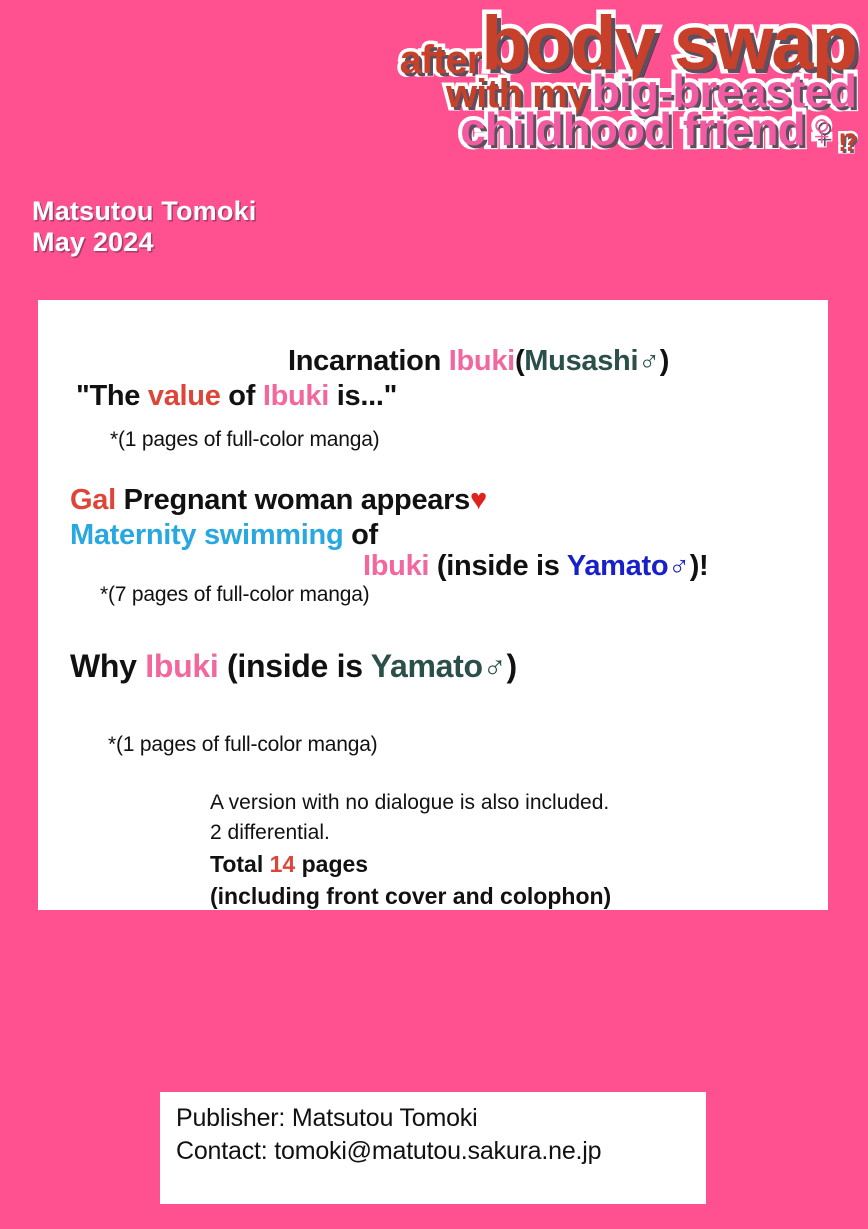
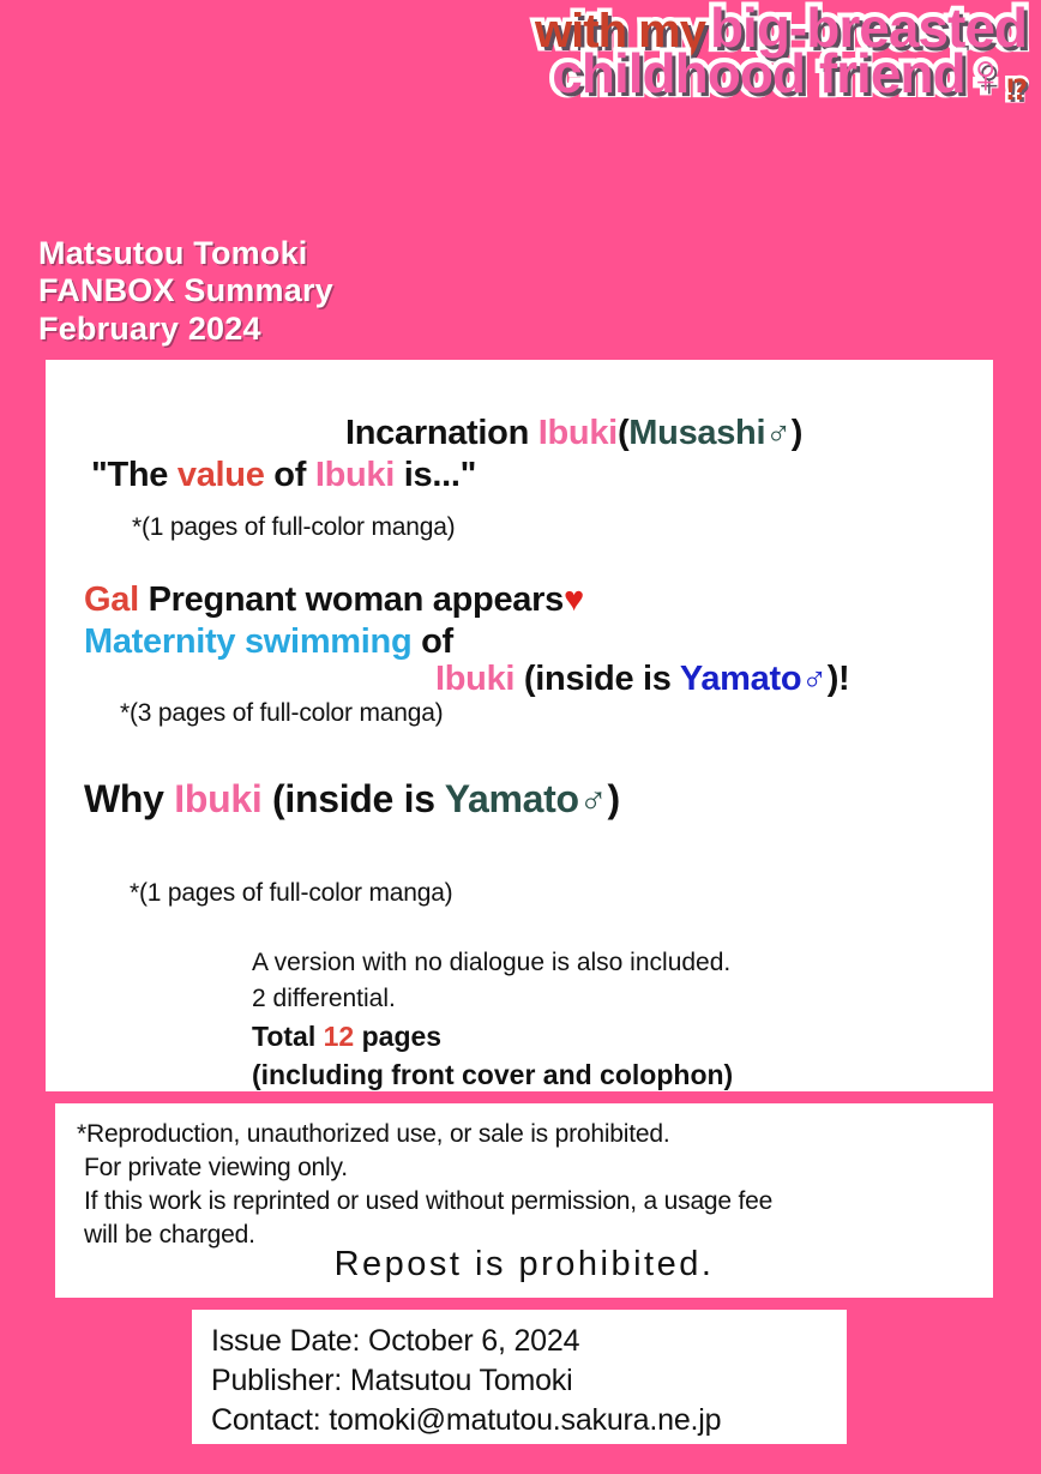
- afterbody swap
  with mybig-breasted
  childhood friend♀⁉
  Matsutou Tomoki
+ FANBOX Summary
- May 2024
+ February 2024
  Incarnation Ibuki(Musashi♂)
  "The value of Ibuki is..."
  *(1 pages of full-color manga)
  Gal Pregnant woman appears♥
  Maternity swimming of
  Ibuki (inside is Yamato♂)!
- *(7 pages of full-color manga)
+ *(3 pages of full-color manga)
  Why Ibuki (inside is Yamato♂)
  *(1 pages of full-color manga)
  A version with no dialogue is also included.
  2 differential.
- Total 14 pages
+ Total 12 pages
  (including front cover and colophon)
+ *Reproduction, unauthorized use, or sale is prohibited.
+ For private viewing only.
+ If this work is reprinted or used without permission, a usage fee
+ will be charged.
+ Repost is prohibited.
+ Issue Date: October 6, 2024
  Publisher: Matsutou Tomoki
  Contact: tomoki@matutou.sakura.ne.jp
